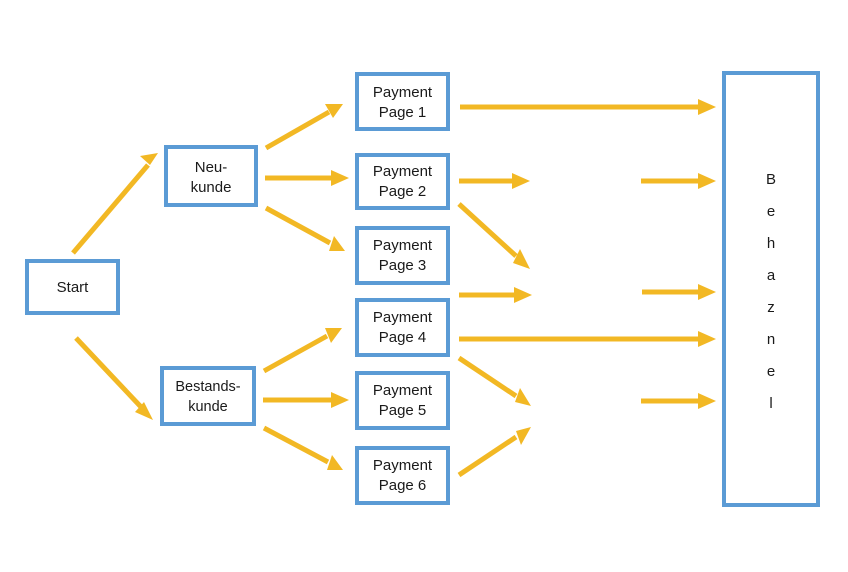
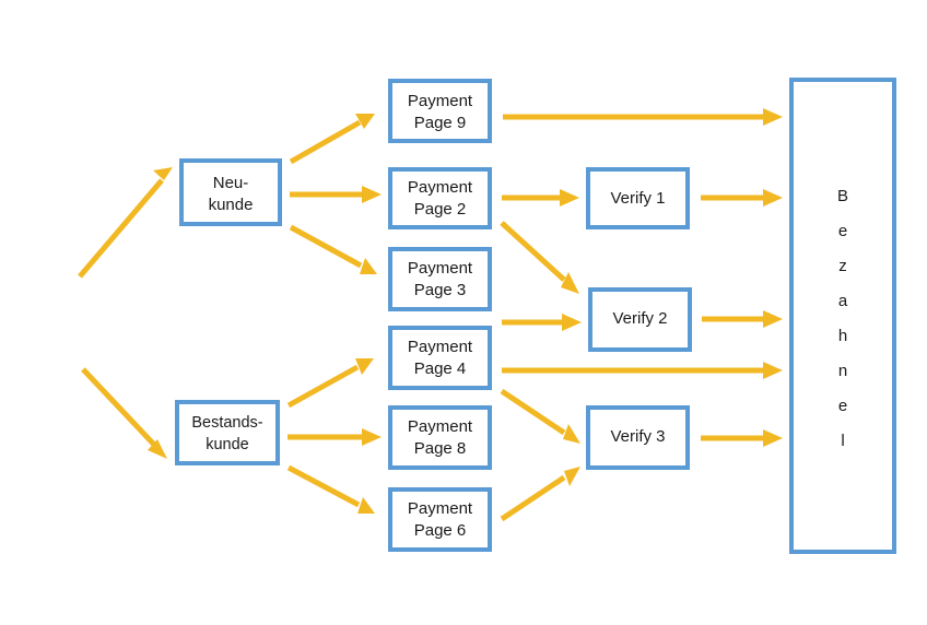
- Start
  Neu-
  kunde
  Bestands-
  kunde
  Payment
- Page 1
+ Page 9
  Payment
  Page 2
  Payment
  Page 3
  Payment
  Page 4
  Payment
- Page 5
+ Page 8
  Payment
  Page 6
+ Verify 1
+ Verify 2
+ Verify 3
  B
  e
- h
+ z
  a
- z
+ h
  n
  e
  l
